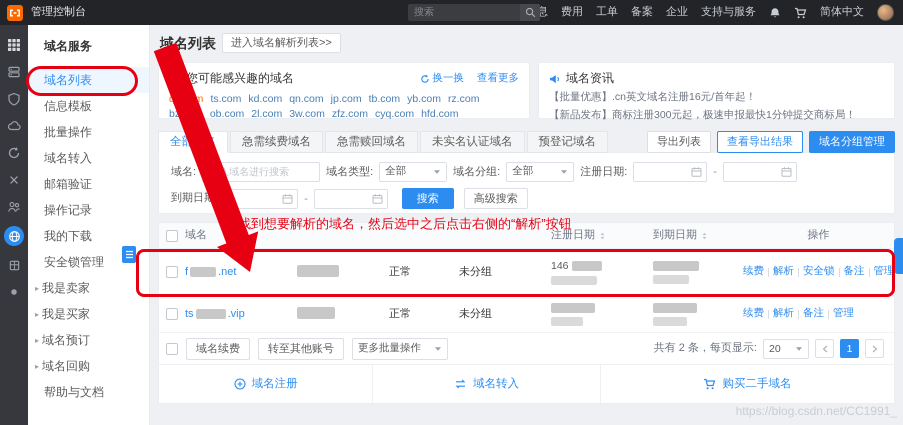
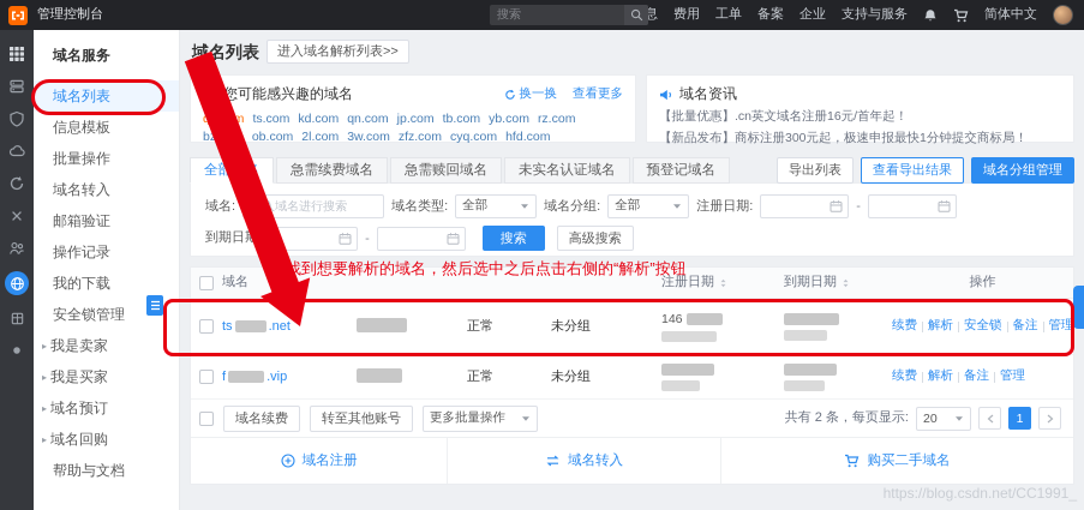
  管理控制台
  搜索
  费用
  工单
  备案
  企业
  支持与服务
  简体中文
  域名服务
  域名列表
  信息模板
  批量操作
  域名转入
  邮箱验证
  操作记录
  我的下载
  安全锁管理
  我是卖家
  我是买家
  域名预订
  域名回购
  帮助与文档
  域名列表
  进入域名解析列表>>
  您可能感兴趣的域名
  换一换
  查看更多
  ts.com
  kd.com
  qn.com
  jp.com
  tb.com
  yb.com
  rz.com
  ob.com
  2l.com
  3w.com
  zfz.com
  cyq.com
  hfd.com
  域名资讯
  【批量优惠】.cn英文域名注册16元/首年起！
  【新品发布】商标注册300元起，极速申报最快1分钟提交商标局！
  急需续费域名
  急需赎回域名
  未实名认证域名
  预登记域名
  导出列表
  查看导出结果
  域名分组管理
  域名:
  域名进行搜索
  域名类型:
  全部
  域名分组:
  全部
  注册日期:
  -
  -
  搜索
  高级搜索
  域名
  注册日期
  到期日期
  操作
- f
+ ts
  .net
  正常
  未分组
  146
  续费
  解析
  安全锁
  备注
  管理
- ts
+ f
  .vip
  正常
  未分组
  续费
  解析
  备注
  管理
  域名续费
  转至其他账号
  更多批量操作
  共有 2 条，每页显示:
  20
  1
  域名注册
  域名转入
  购买二手域名
  找到想要解析的域名，然后选中之后点击右侧的“解析”按钮
  https://blog.csdn.net/CC1991_
